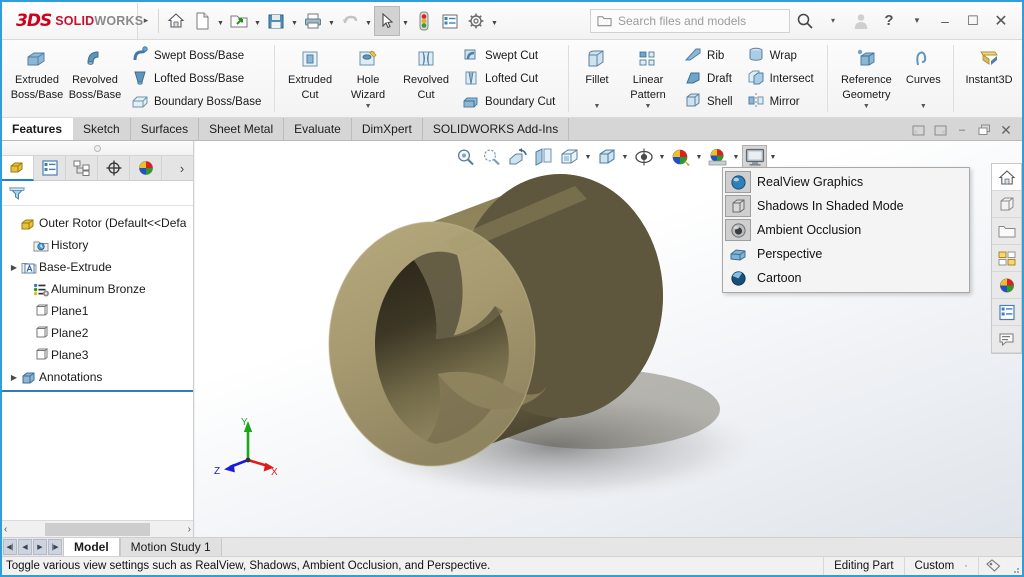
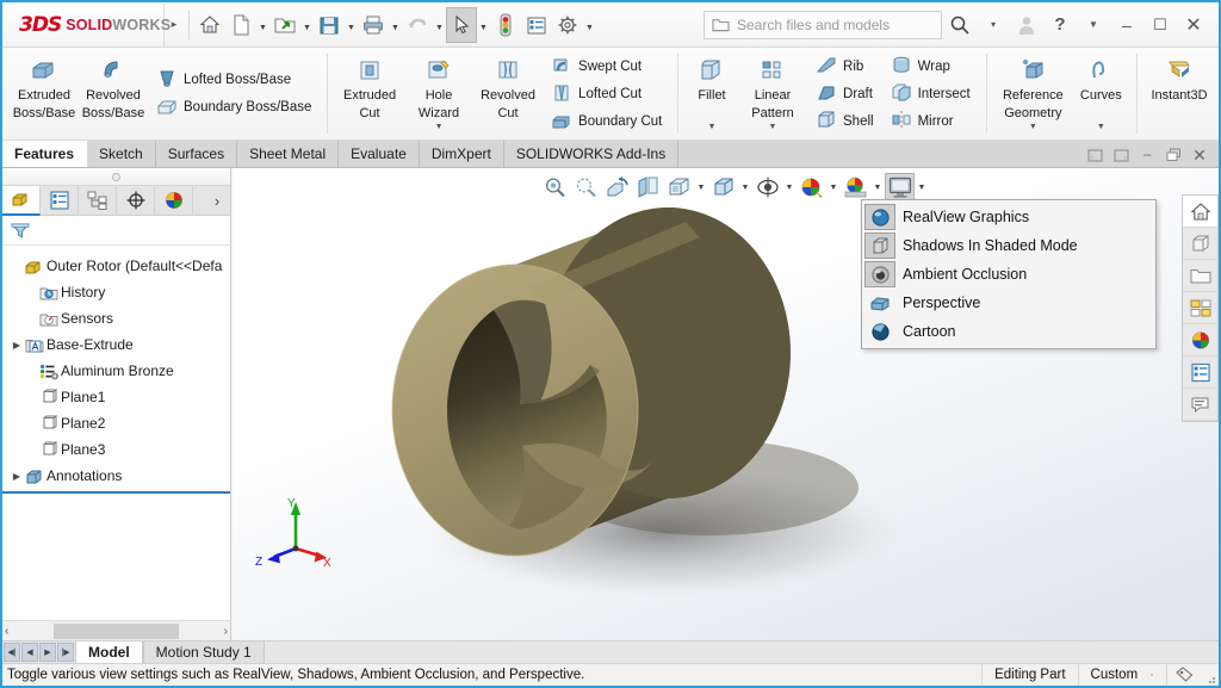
  3DS
  SOLIDWORKS
  ▸
  Search files and models
  ▾
  ?
  ▼
  –
  ☐
  ✕
  Extruded
  Boss/Base
  Revolved
  Boss/Base
- Swept Boss/Base
  Lofted Boss/Base
  Boundary Boss/Base
  Extruded
  Cut
  Hole
  Wizard
  Revolved
  Cut
  Swept Cut
  Lofted Cut
  Boundary Cut
  Fillet
  Linear
  Pattern
  Rib
  Draft
  Shell
  Wrap
  Intersect
  Mirror
  Reference
  Geometry
  Curves
  Instant3D
  Features
  Sketch
  Surfaces
  Sheet Metal
  Evaluate
  DimXpert
  SOLIDWORKS Add-Ins
  –
  ✕
  ›
  Outer Rotor (Default<<Defa
  History
+ Sensors
  ▶
  Base-Extrude
  Aluminum Bronze
  Plane1
  Plane2
  Plane3
  ▶
  Annotations
  ‹
  ›
  RealView Graphics
  Shadows In Shaded Mode
  Ambient Occlusion
  Perspective
  Cartoon
  Y
  X
  Z
  Model
  Motion Study 1
  Toggle various view settings such as RealView, Shadows, Ambient Occlusion, and Perspective.
  Editing Part
  Custom
  ·
